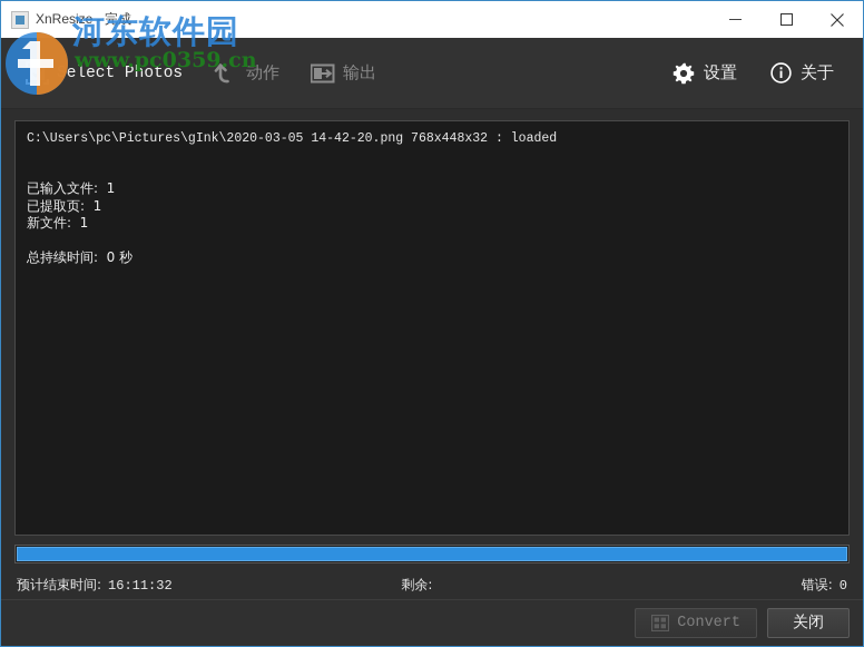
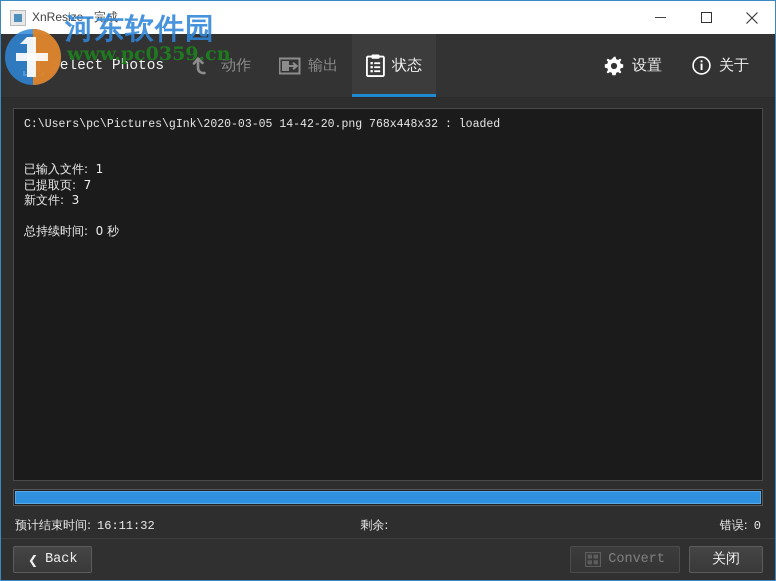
  XnResize - 完成
  elect Photos
  动作
  输出
+ 状态
  设置
  关于
  C:\Users\pc\Pictures\gInk\2020-03-05 14-42-20.png 768x448x32 : loaded
  已输入文件: 1
- 已提取页: 1
+ 已提取页: 7
- 新文件: 1
+ 新文件: 3
  总持续时间: 0 秒
  预计结束时间:
  16:11:32
  剩余:
  错误:
  0
+ ❮
+ Back
  Convert
  关闭
  河东软件园
  www.pc0359.cn
